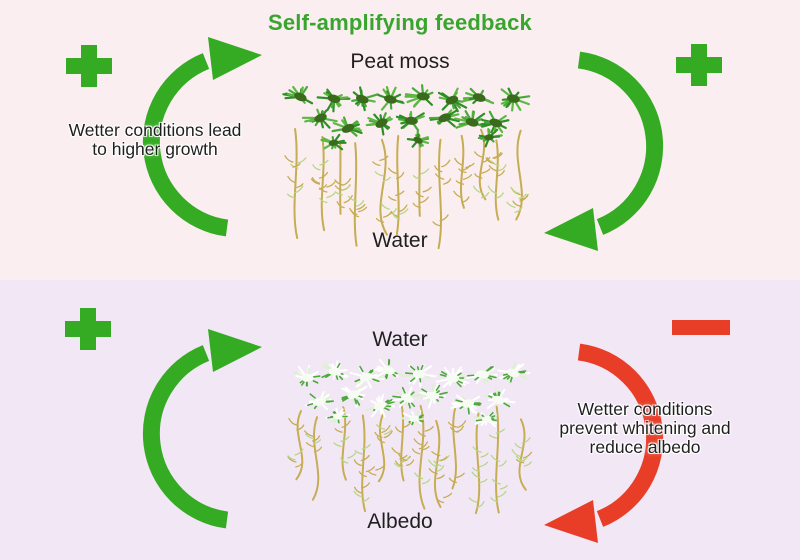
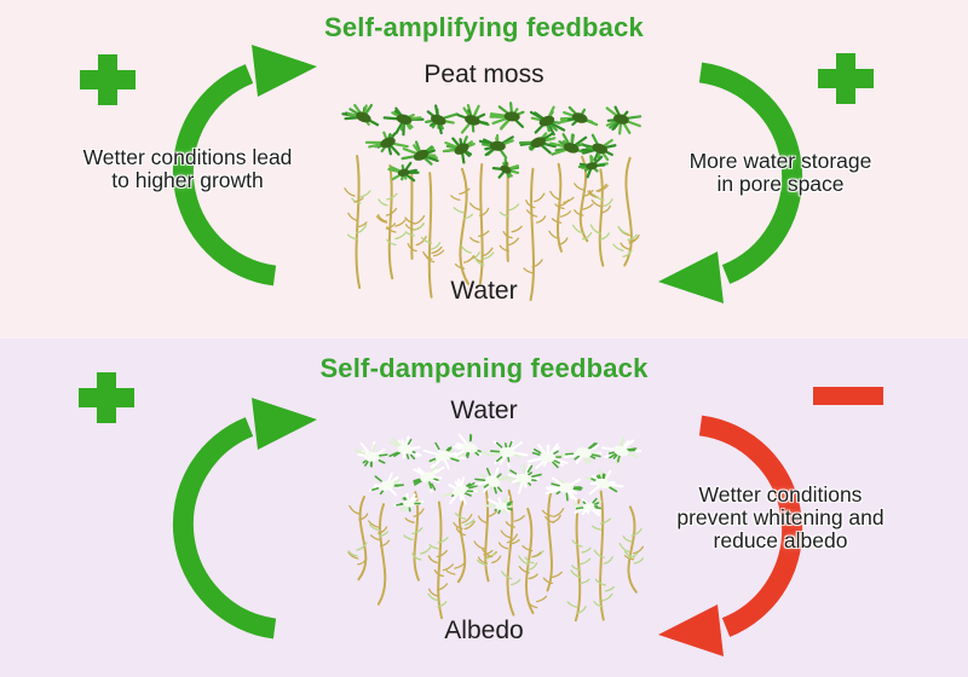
  Self-amplifying feedback
  Wetter conditions lead
  to higher growth
  Peat moss
  Water
+ More water storage
+ in pore space
+ Self-dampening feedback
  Water
  Albedo
  Wetter conditions
  prevent whitening and
  reduce albedo
